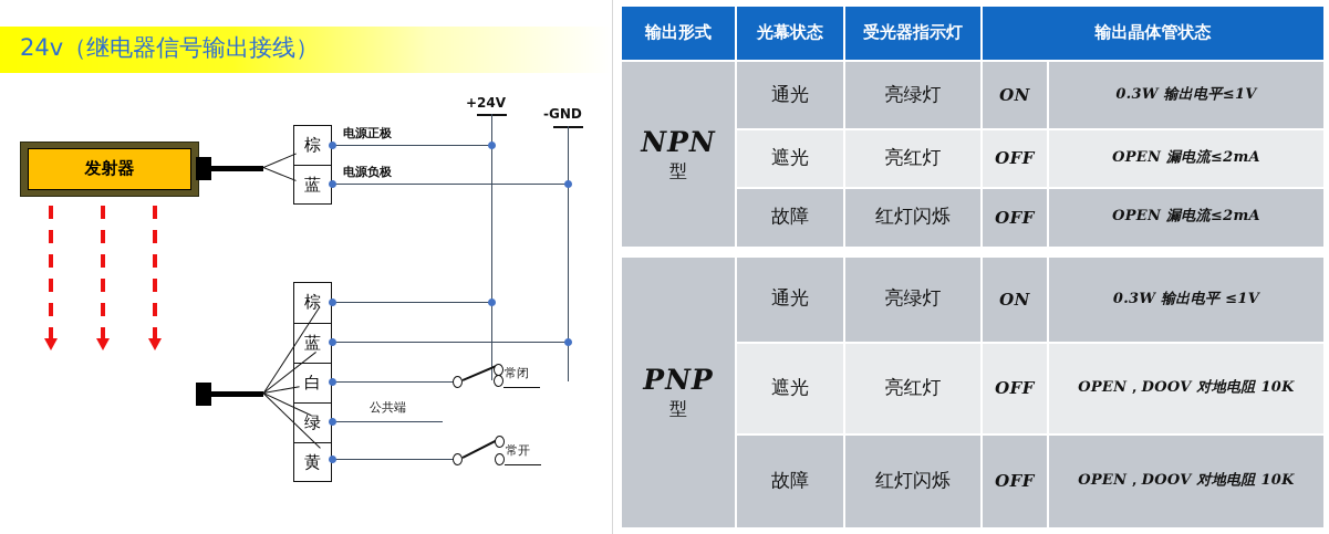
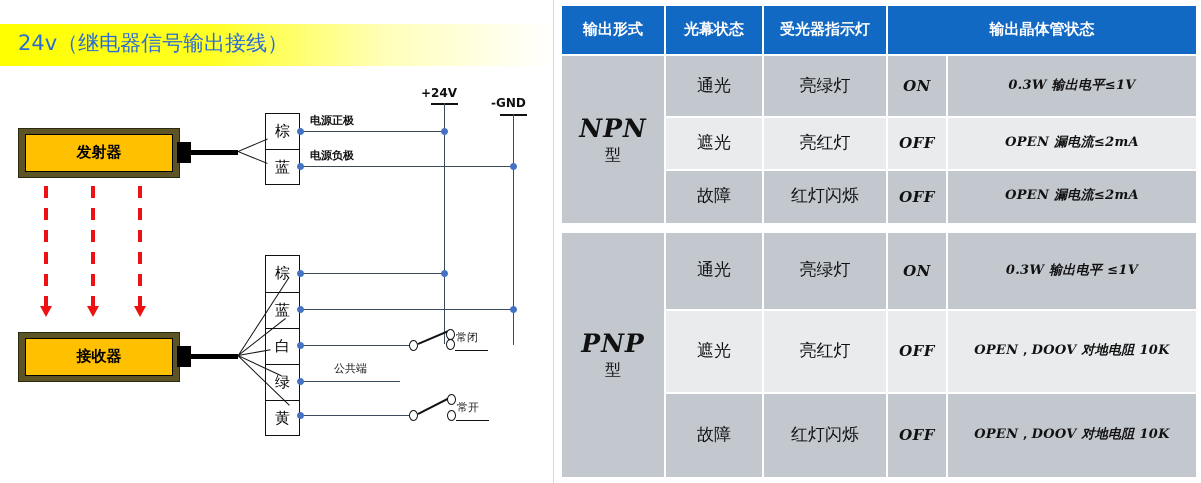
  24v（继电器信号输出接线）
  发射器
+ 接收器
  棕
  蓝
  棕
  蓝
  白
  绿
  黄
  +24V
  -GND
  电源正极
  电源负极
  常闭
  公共端
  常开
  输出形式	光幕状态	受光器指示灯	输出晶体管状态
  NPN 型	通光	亮绿灯	ON	0.3W 输出电平≤1V
  遮光	亮红灯	OFF	OPEN 漏电流≤2mA
  故障	红灯闪烁	OFF	OPEN 漏电流≤2mA
  PNP 型	通光	亮绿灯	ON	0.3W 输出电平 ≤1V
  遮光	亮红灯	OFF	OPEN，DOOV 对地电阻 10K
  故障	红灯闪烁	OFF	OPEN，DOOV 对地电阻 10K
